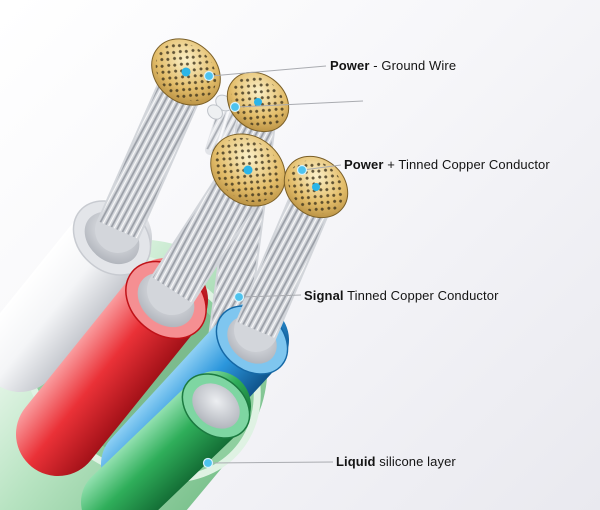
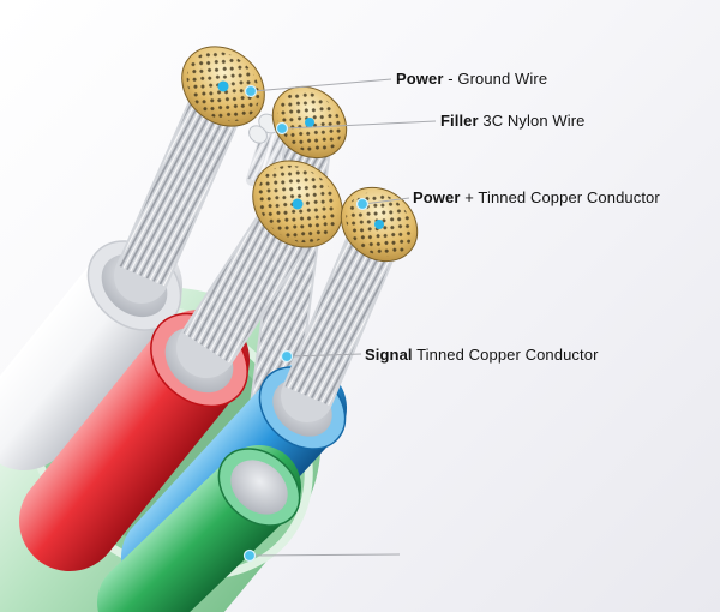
  Power - Ground Wire
+ Filler 3C Nylon Wire
  Power + Tinned Copper Conductor
  Signal Tinned Copper Conductor
- Liquid silicone layer
